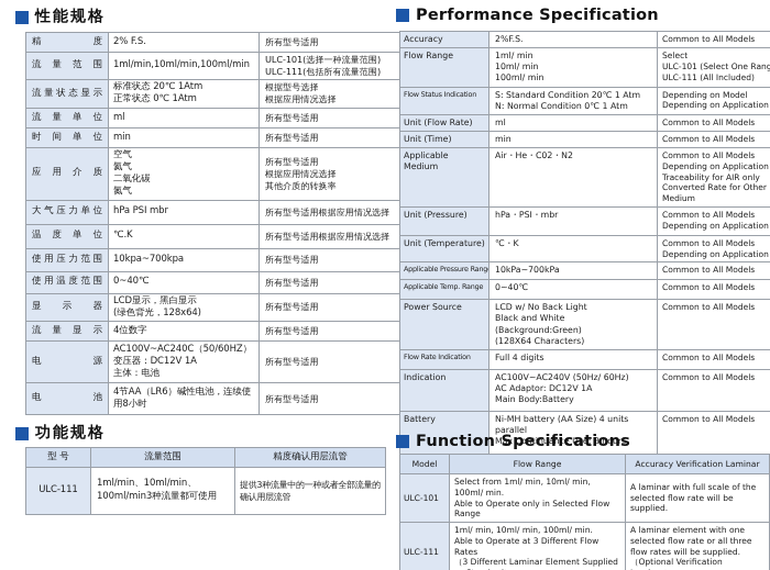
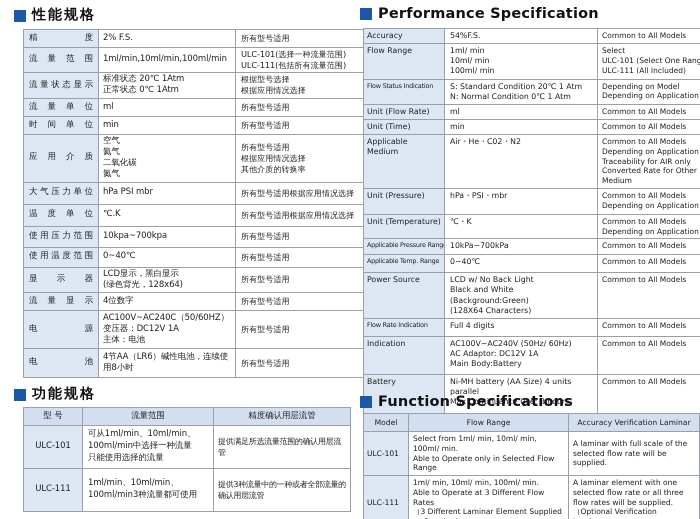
  性能规格
  精度	2% F.S.	所有型号适用
  流量范围	1ml/min,10ml/min,100ml/min	ULC-101(选择一种流量范围) ULC-111(包括所有流量范围)
  流量状态显示	标准状态 20℃ 1Atm 正常状态 0℃ 1Atm	根据型号选择 根据应用情况选择
  流量单位	ml	所有型号适用
  时间单位	min	所有型号适用
  应用介质	空气 氦气 二氧化碳 氮气	所有型号适用 根据应用情况选择 其他介质的转换率
  大气压力单位	hPa PSI mbr	所有型号适用根据应用情况选择
  温度单位	℃.K	所有型号适用根据应用情况选择
  使用压力范围	10kpa~700kpa	所有型号适用
  使用温度范围	0~40℃	所有型号适用
  显示器	LCD显示，黑白显示 (绿色背光，128x64)	所有型号适用
  流量显示	4位数字	所有型号适用
  电源	AC100V~AC240C（50/60HZ） 变压器：DC12V 1A 主体：电池	所有型号适用
  电池	4节AA（LR6）碱性电池，连续使用8小时	所有型号适用
  Performance Specification
- Accuracy	2%F.S.	Common to All Models
+ Accuracy	54%F.S.	Common to All Models
  Flow Range	1ml/ min 10ml/ min 100ml/ min	Select ULC-101 (Select One Rang ULC-111 (All Included)
  Flow Status Indication	S: Standard Condition 20℃ 1 Atm N: Normal Condition 0℃ 1 Atm	Depending on Model Depending on Application
  Unit (Flow Rate)	ml	Common to All Models
  Unit (Time)	min	Common to All Models
  Applicable Medium	Air・He・C02・N2	Common to All Models Depending on Application Traceability for AIR only Converted Rate for Other Medium
  Unit (Pressure)	hPa・PSI・mbr	Common to All Models Depending on Application
  Unit (Temperature)	℃・K	Common to All Models Depending on Application
  Applicable Pressure Rang	10kPa~700kPa	Common to All Models
  Applicable Temp. Range	0~40℃	Common to All Models
  Power Source	LCD w/ No Back Light Black and White (Background:Green) (128X64 Characters)	Common to All Models
  Flow Rate Indication	Full 4 digits	Common to All Models
  Indication	AC100V~AC240V (50Hz/ 60Hz) AC Adaptor: DC12V 1A Main Body:Battery	Common to All Models
  Battery	Ni-MH battery (AA Size) 4 units parallel Max Continuance Use: 8 hours	Common to All Models
  功能规格
  型 号	流量范围	精度确认用层流管
+ ULC-101	可从1ml/min、10ml/min、100ml/min中选择一种流量 只能使用选择的流量	提供满足所选流量范围的确认用层流管
  ULC-111	1ml/min、10ml/min、100ml/min3种流量都可使用	提供3种流量中的一种或者全部流量的确认用层流管
  Function Specifications
  Model	Flow Range	Accuracy Verification Laminar
  ULC-101	Select from 1ml/ min, 10ml/ min, 100ml/ min. Able to Operate only in Selected Flow Range	A laminar with full scale of the selected flow rate will be supplied.
  ULC-111	1ml/ min, 10ml/ min, 100ml/ min. Able to Operate at 3 Different Flow Rates （3 Different Laminar Element Supplied	A laminar element with one selected flow rate or all three flow rates will be supplied. （Optional Verification
